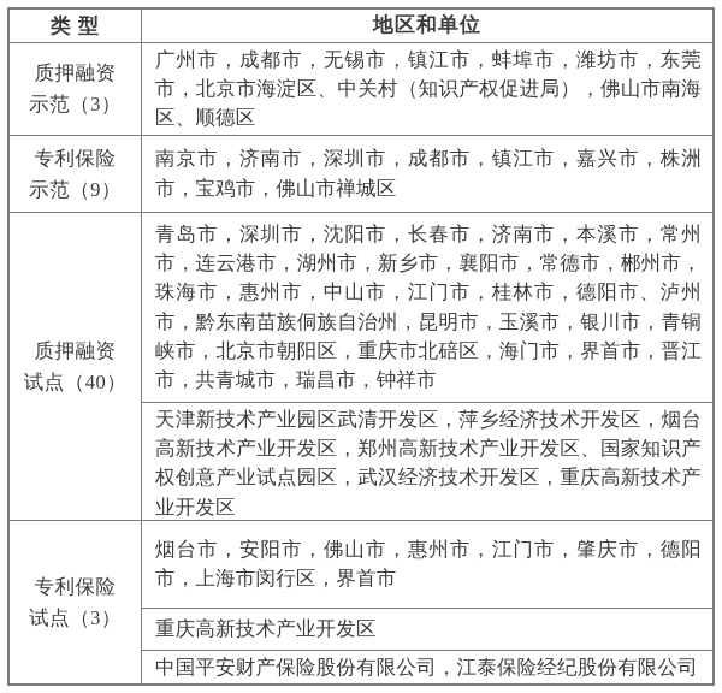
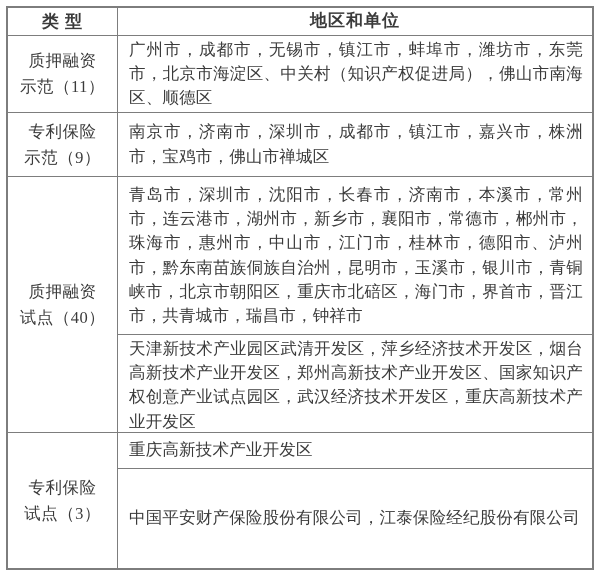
  类 型
  地区和单位
  质押融资
- 示范（3）
+ 示范（11）
  广州市，成都市，无锡市，镇江市，蚌埠市，潍坊市，东莞市，北京市海淀区、中关村（知识产权促进局），佛山市南海区、顺德区
  专利保险
  示范（9）
  南京市，济南市，深圳市，成都市，镇江市，嘉兴市，株洲市，宝鸡市，佛山市禅城区
  质押融资
  试点（40）
  青岛市，深圳市，沈阳市，长春市，济南市，本溪市，常州市，连云港市，湖州市，新乡市，襄阳市，常德市，郴州市，珠海市，惠州市，中山市，江门市，桂林市，德阳市、泸州市，黔东南苗族侗族自治州，昆明市，玉溪市，银川市，青铜峡市，北京市朝阳区，重庆市北碚区，海门市，界首市，晋江市，共青城市，瑞昌市，钟祥市
  天津新技术产业园区武清开发区，萍乡经济技术开发区，烟台高新技术产业开发区，郑州高新技术产业开发区、国家知识产权创意产业试点园区，武汉经济技术开发区，重庆高新技术产业开发区
  专利保险
  试点（3）
- 烟台市，安阳市，佛山市，惠州市，江门市，肇庆市，德阳市，上海市闵行区，界首市
  重庆高新技术产业开发区
  中国平安财产保险股份有限公司，江泰保险经纪股份有限公司
